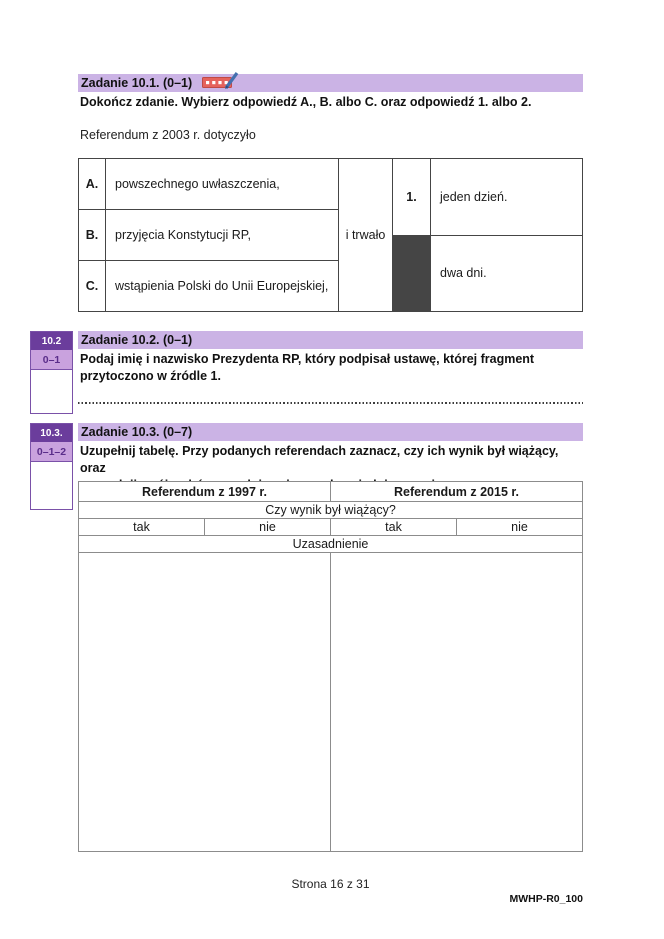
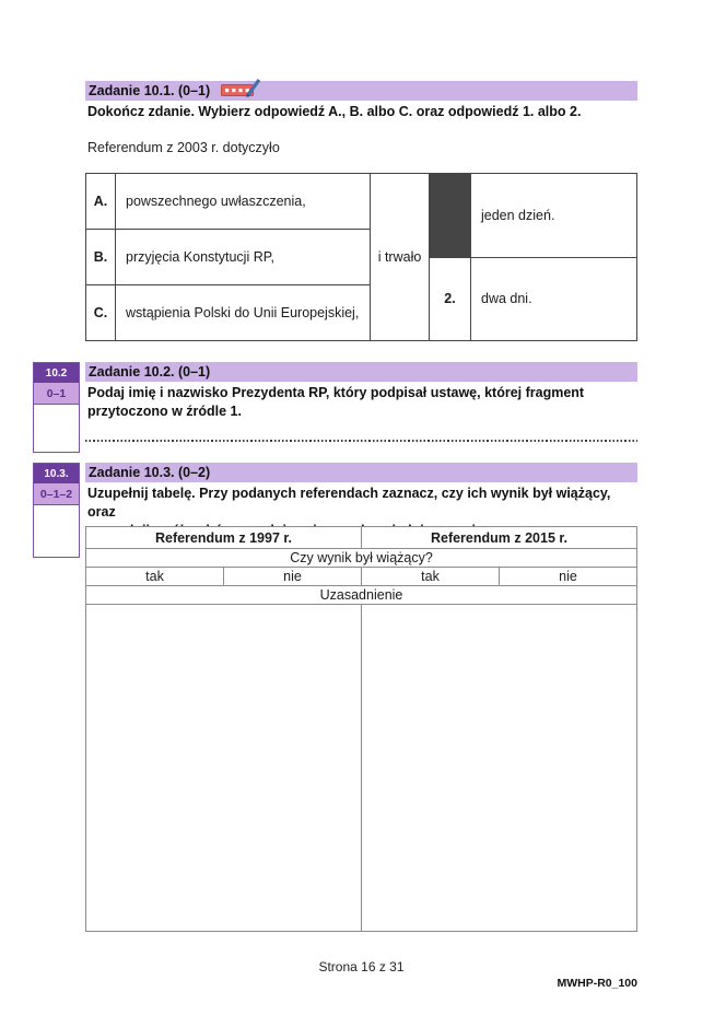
  Zadanie 10.1. (0–1)
  Dokończ zdanie. Wybierz odpowiedź A., B. albo C. oraz odpowiedź 1. albo 2.
  Referendum z 2003 r. dotyczyło
  A.
  powszechnego uwłaszczenia,
  B.
  przyjęcia Konstytucji RP,
  C.
  wstąpienia Polski do Unii Europejskiej,
  i trwało
- 1.
  jeden dzień.
+ 2.
  dwa dni.
  Zadanie 10.2. (0–1)
  Podaj imię i nazwisko Prezydenta RP, który podpisał ustawę, której fragment
  przytoczono w źródle 1.
- Zadanie 10.3. (0–7)
+ Zadanie 10.3. (0–2)
  Uzupełnij tabelę. Przy podanych referendach zaznacz, czy ich wynik był wiążący, oraz
  Referendum z 1997 r.
  Referendum z 2015 r.
  Czy wynik był wiążący?
  tak
  nie
  tak
  nie
  Uzasadnienie
  Strona 16 z 31
  MWHP-R0_100
  10.2
  0–1
  10.3.
  0–1–2
